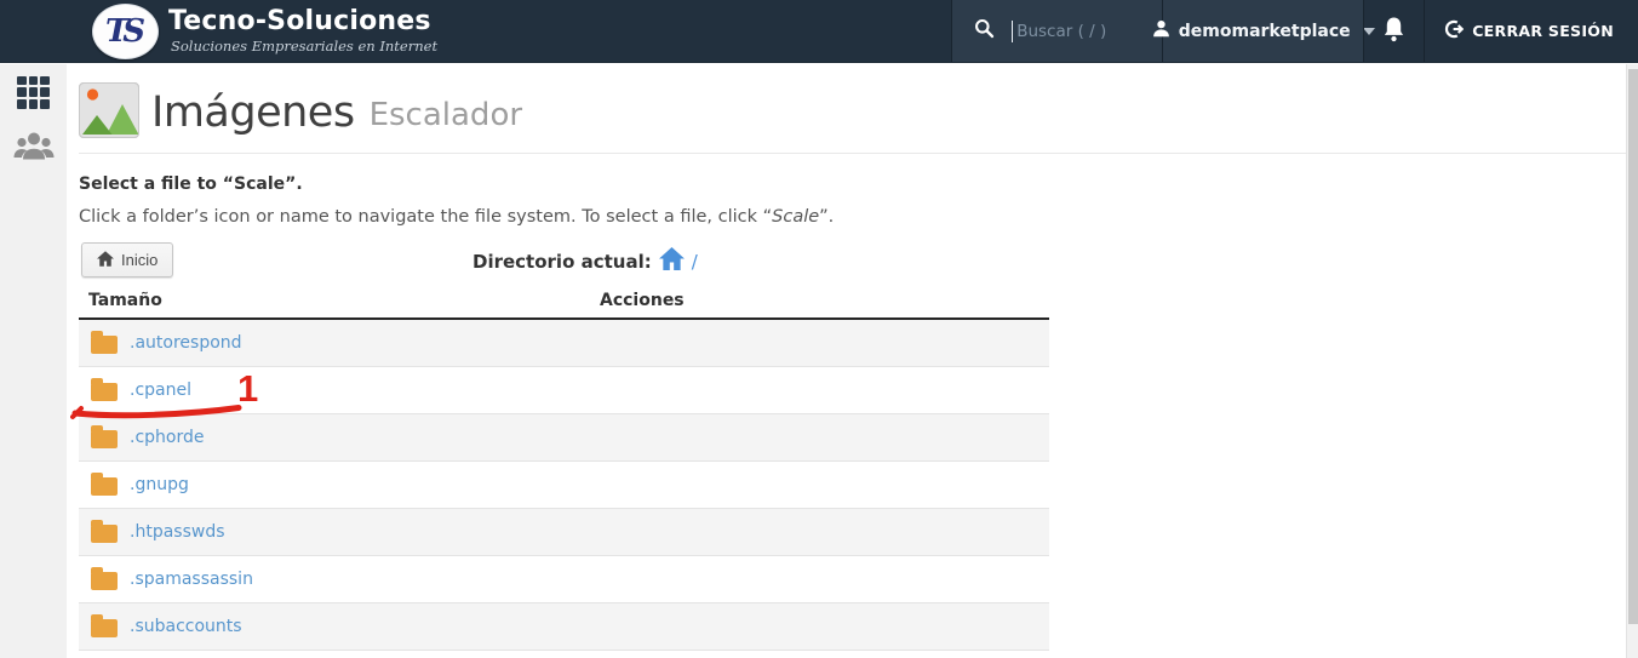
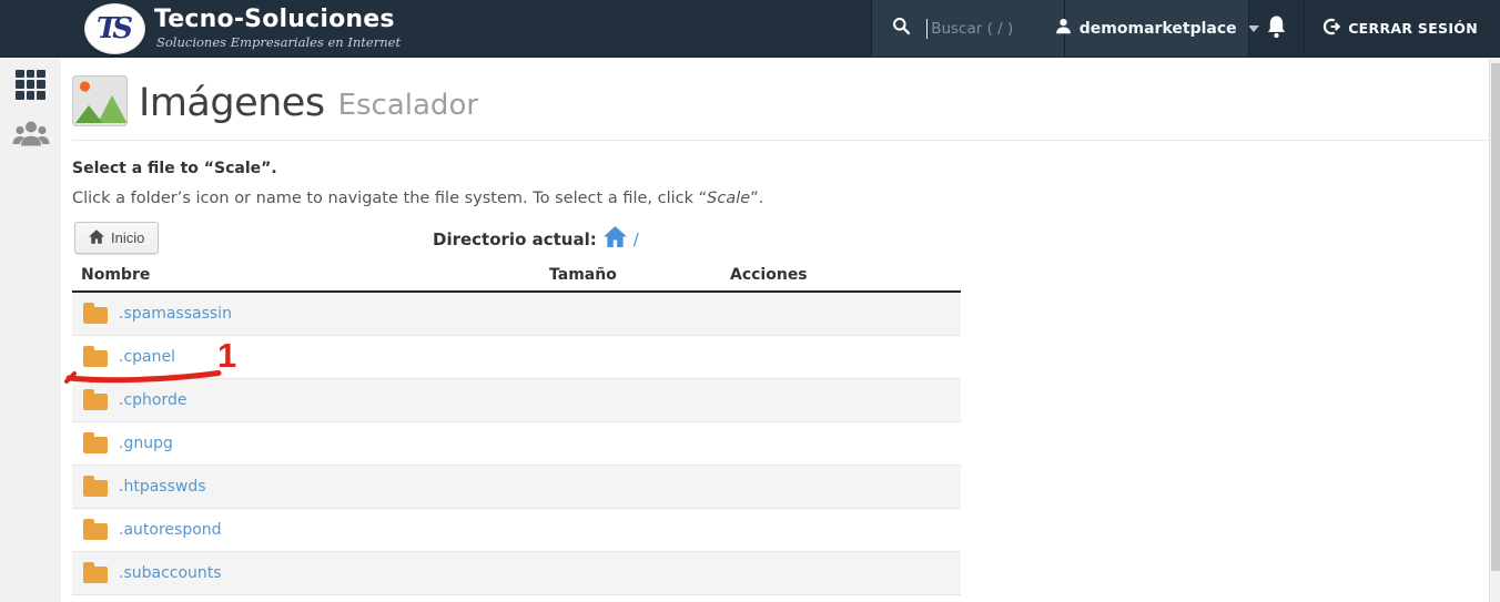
  TS
  Tecno-Soluciones
  Soluciones Empresariales en Internet
  Buscar ( / )
  demomarketplace
  CERRAR SESIÓN
  Imágenes
  Escalador
  Select a file to “Scale”.
  Click a folder’s icon or name to navigate the file system. To select a file, click “Scale”.
  Inicio
  Directorio actual:
  /
+ Nombre
  Tamaño
  Acciones
- .autorespond
+ .spamassassin
  .cpanel
  .cphorde
  .gnupg
  .htpasswds
- .spamassassin
+ .autorespond
  .subaccounts
  1
